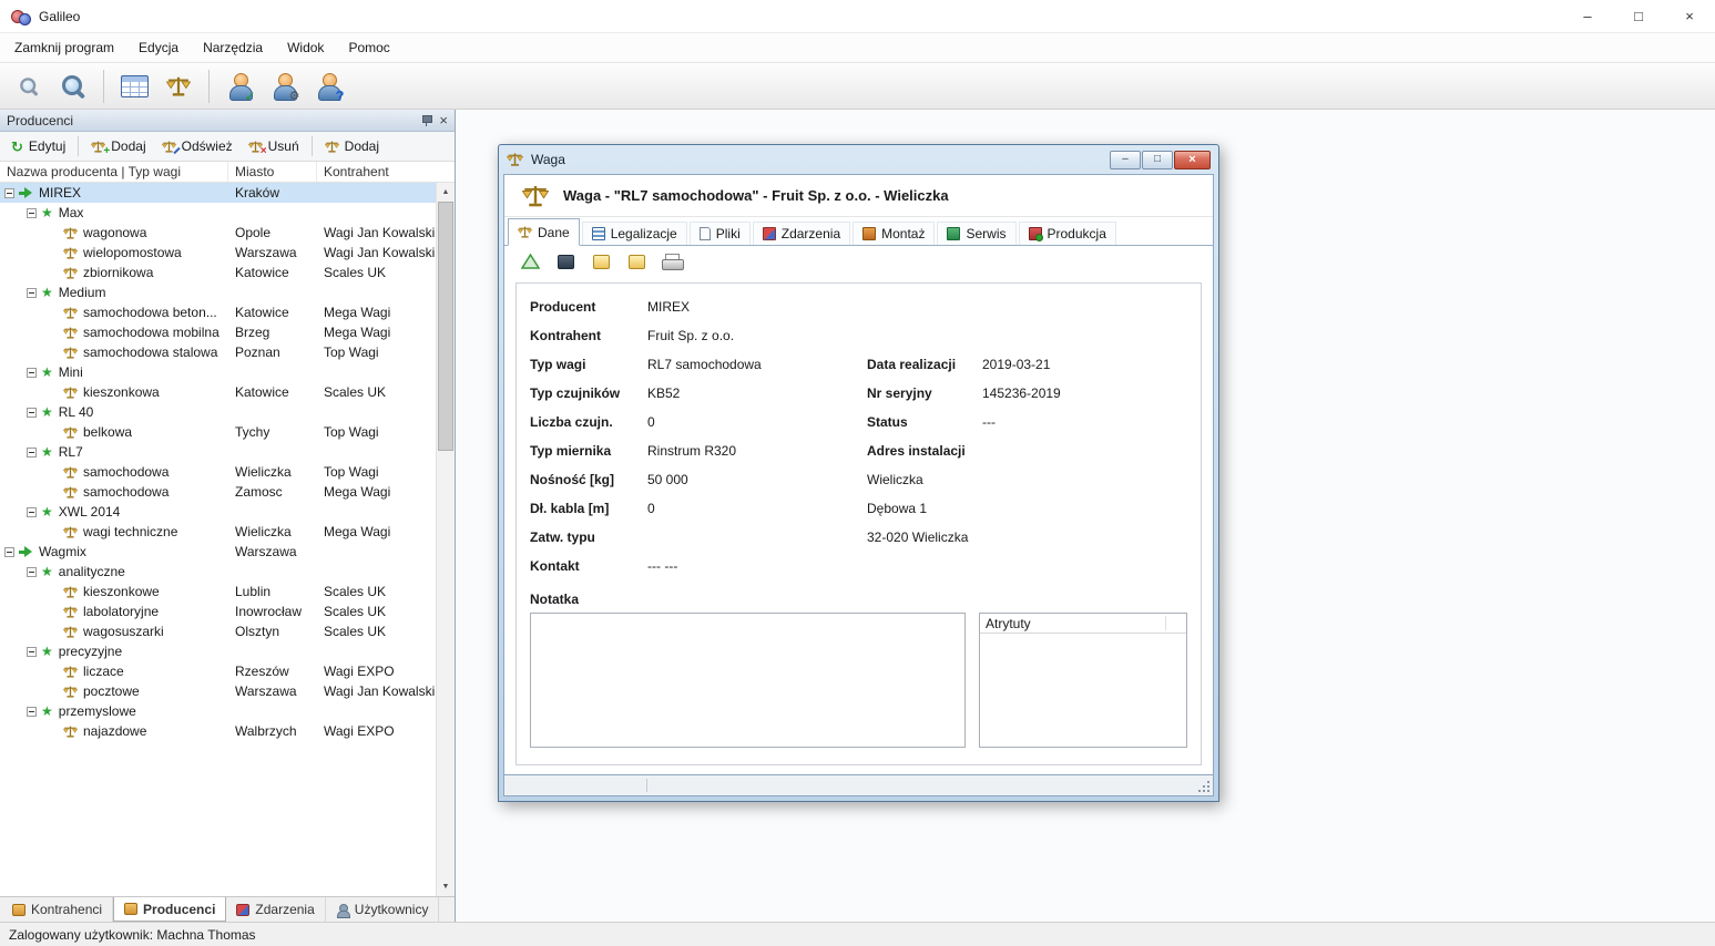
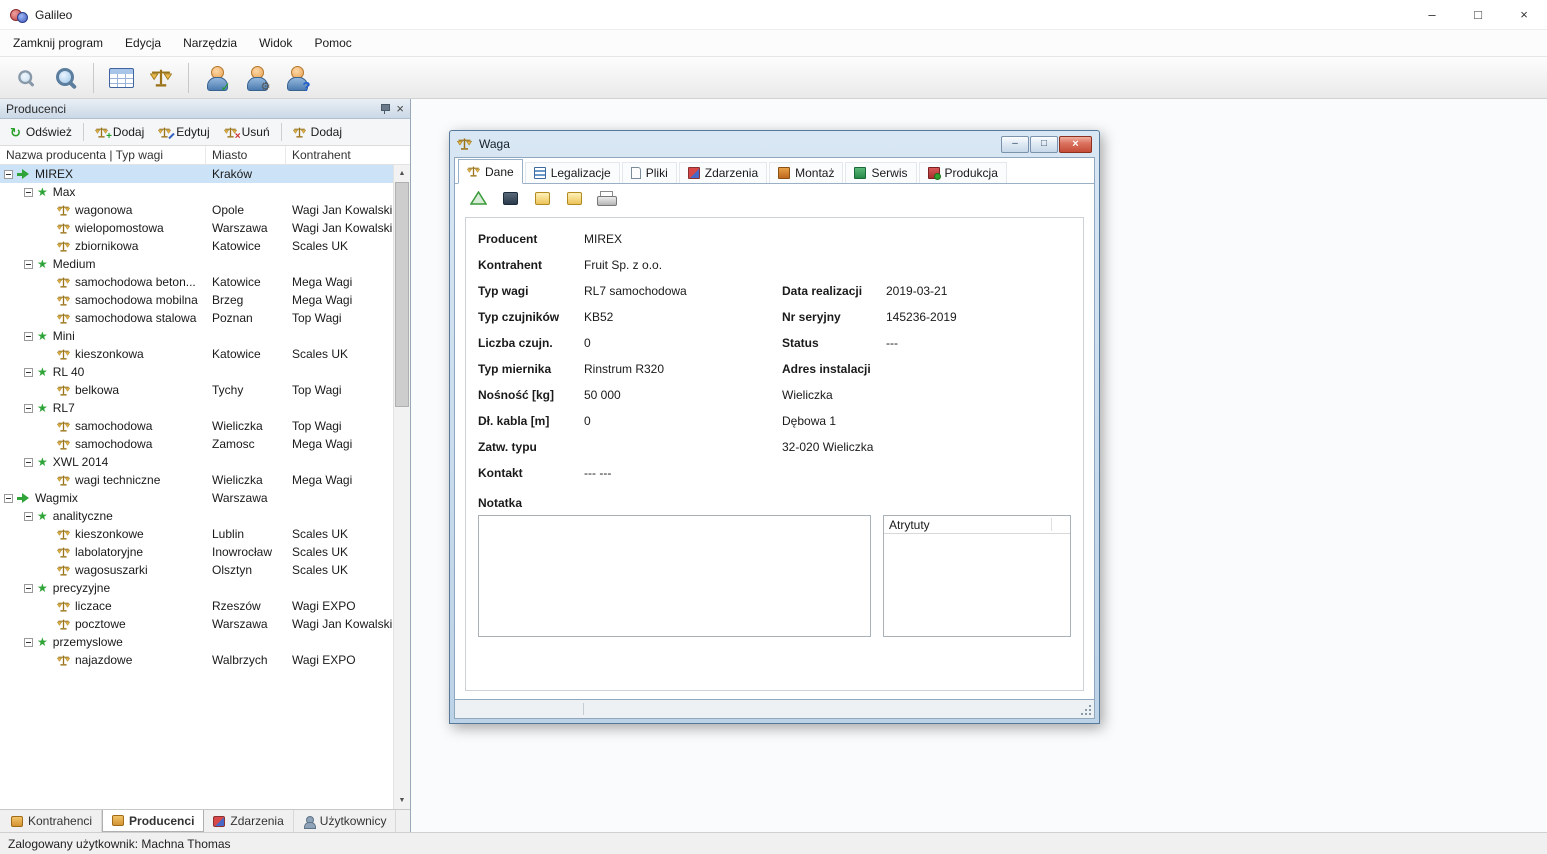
  Galileo
  –
  □
  ×
  Zamknij program
  Edycja
  Narzędzia
  Widok
  Pomoc
  ✓
  ⚙
  ?
  Producenci
  ×
  ↻
- Edytuj
+ Odśwież
  +
  Dodaj
- Odśwież
+ Edytuj
  ×
  Usuń
  Dodaj
  Nazwa producenta | Typ wagi
  Miasto
  Kontrahent
  MIREX
  Kraków
  ★
  Max
  wagonowa
  Opole
  Wagi Jan Kowalski
  wielopomostowa
  Warszawa
  Wagi Jan Kowalski
  zbiornikowa
  Katowice
  Scales UK
  ★
  Medium
  samochodowa beton...
  Katowice
  Mega Wagi
  samochodowa mobilna
  Brzeg
  Mega Wagi
  samochodowa stalowa
  Poznan
  Top Wagi
  ★
  Mini
  kieszonkowa
  Katowice
  Scales UK
  ★
  RL 40
  belkowa
  Tychy
  Top Wagi
  ★
  RL7
  samochodowa
  Wieliczka
  Top Wagi
  samochodowa
  Zamosc
  Mega Wagi
  ★
  XWL 2014
  wagi techniczne
  Wieliczka
  Mega Wagi
  Wagmix
  Warszawa
  ★
  analityczne
  kieszonkowe
  Lublin
  Scales UK
  labolatoryjne
  Inowrocław
  Scales UK
  wagosuszarki
  Olsztyn
  Scales UK
  ★
  precyzyjne
  liczace
  Rzeszów
  Wagi EXPO
  pocztowe
  Warszawa
  Wagi Jan Kowalski
  ★
  przemyslowe
  najazdowe
  Walbrzych
  Wagi EXPO
  Kontrahenci
  Producenci
  Zdarzenia
  Użytkownicy
  Waga
  –
  □
  ×
- Waga - "RL7 samochodowa" - Fruit Sp. z o.o. - Wieliczka
  Dane
  Legalizacje
  Pliki
  Zdarzenia
  Montaż
  Serwis
  Produkcja
  Producent
  MIREX
  Kontrahent
  Fruit Sp. z o.o.
  Typ wagi
  RL7 samochodowa
  Data realizacji
  2019-03-21
  Typ czujników
  KB52
  Nr seryjny
  145236-2019
  Liczba czujn.
  0
  Status
  ---
  Typ miernika
  Rinstrum R320
  Adres instalacji
  Nośność [kg]
  50 000
  Wieliczka
  Dł. kabla [m]
  0
  Dębowa 1
  Zatw. typu
  32-020 Wieliczka
  Kontakt
  --- ---
  Notatka
  Atrytuty
  Zalogowany użytkownik: Machna Thomas
